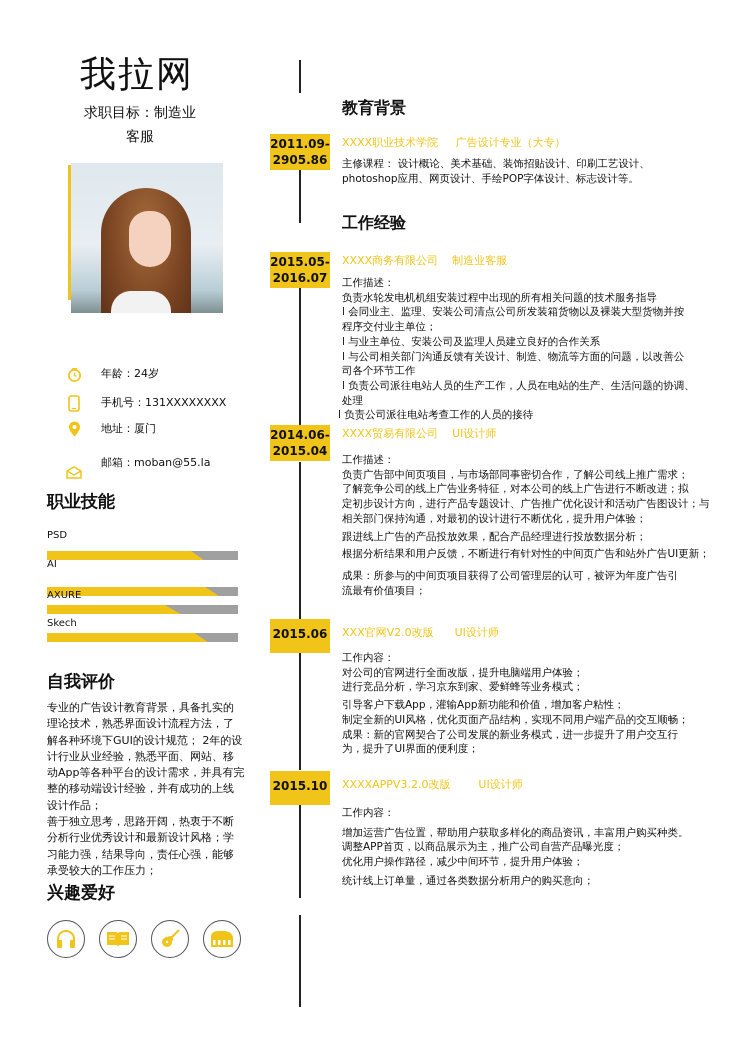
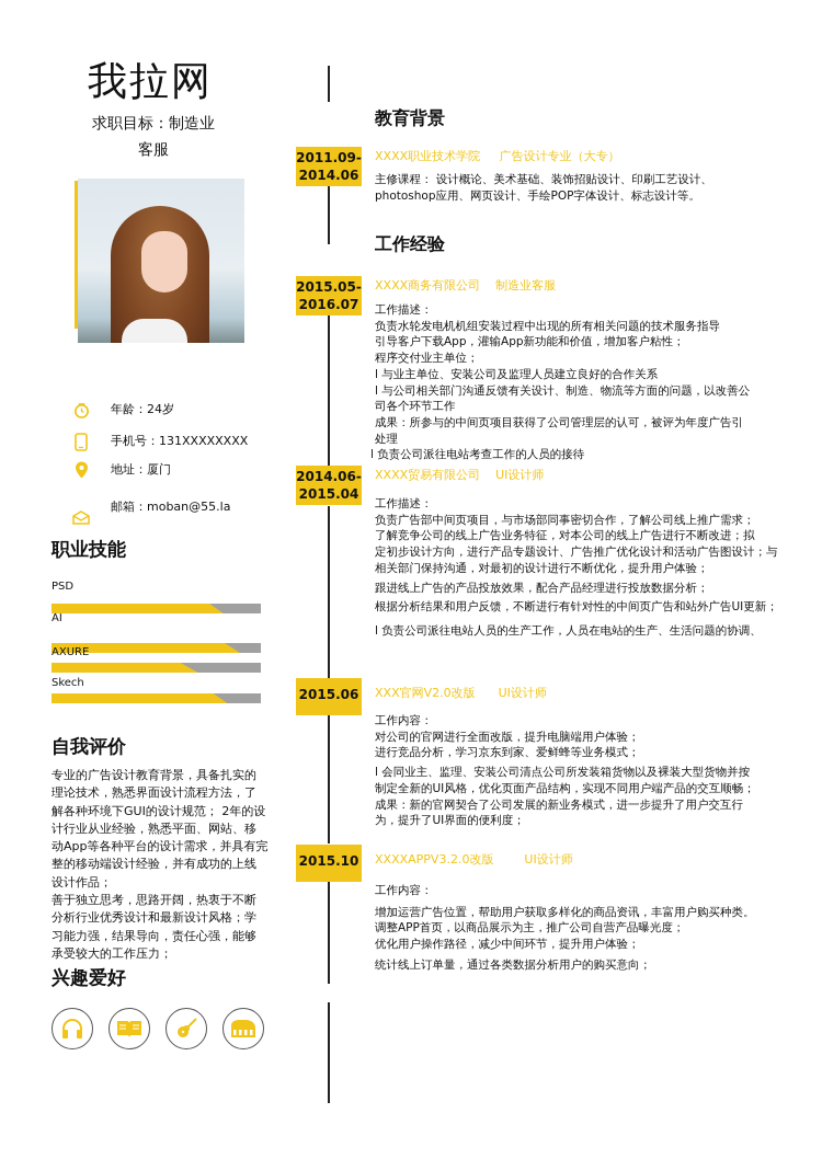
  我拉网
  求职目标：制造业
  客服
  年龄：24岁
  手机号：131XXXXXXXX
  地址：厦门
  邮箱：moban@55.la
  职业技能
  PSD
  AI
  AXURE
  Skech
  自我评价
  专业的广告设计教育背景，具备扎实的
  理论技术，熟悉界面设计流程方法，了
  解各种环境下GUI的设计规范； 2年的设
  计行业从业经验，熟悉平面、网站、移
  动App等各种平台的设计需求，并具有完
  整的移动端设计经验，并有成功的上线
  设计作品；
  善于独立思考，思路开阔，热衷于不断
  分析行业优秀设计和最新设计风格；学
  习能力强，结果导向，责任心强，能够
  承受较大的工作压力；
  兴趣爱好
  教育背景
  2011.09-
- 2905.86
+ 2014.06
  XXXX职业技术学院 广告设计专业（大专）
  主修课程： 设计概论、美术基础、装饰招贴设计、印刷工艺设计、
  photoshop应用、网页设计、手绘POP字体设计、标志设计等。
  工作经验
  2015.05-
  2016.07
  XXXX商务有限公司 制造业客服
  工作描述：
  负责水轮发电机机组安装过程中出现的所有相关问题的技术服务指导
- l 会同业主、监理、安装公司清点公司所发装箱货物以及裸装大型货物并按
+ 引导客户下载App，灌输App新功能和价值，增加客户粘性；
  程序交付业主单位；
  l 与业主单位、安装公司及监理人员建立良好的合作关系
  l 与公司相关部门沟通反馈有关设计、制造、物流等方面的问题，以改善公
  司各个环节工作
- l 负责公司派往电站人员的生产工作，人员在电站的生产、生活问题的协调、
+ 成果：所参与的中间页项目获得了公司管理层的认可，被评为年度广告引
  处理
  l 负责公司派往电站考查工作的人员的接待
  2014.06-
  2015.04
  XXXX贸易有限公司 UI设计师
  工作描述：
  负责广告部中间页项目，与市场部同事密切合作，了解公司线上推广需求；
  了解竞争公司的线上广告业务特征，对本公司的线上广告进行不断改进；拟
  定初步设计方向，进行产品专题设计、广告推广优化设计和活动广告图设计；与
  相关部门保持沟通，对最初的设计进行不断优化，提升用户体验；
  跟进线上广告的产品投放效果，配合产品经理进行投放数据分析；
  根据分析结果和用户反馈，不断进行有针对性的中间页广告和站外广告UI更新；
- 成果：所参与的中间页项目获得了公司管理层的认可，被评为年度广告引
+ l 负责公司派往电站人员的生产工作，人员在电站的生产、生活问题的协调、
- 流最有价值项目；
  2015.06
  XXX官网V2.0改版 UI设计师
  工作内容：
  对公司的官网进行全面改版，提升电脑端用户体验；
  进行竞品分析，学习京东到家、爱鲜蜂等业务模式；
- 引导客户下载App，灌输App新功能和价值，增加客户粘性；
+ l 会同业主、监理、安装公司清点公司所发装箱货物以及裸装大型货物并按
  制定全新的UI风格，优化页面产品结构，实现不同用户端产品的交互顺畅；
  成果：新的官网契合了公司发展的新业务模式，进一步提升了用户交互行
  为，提升了UI界面的便利度；
  2015.10
  XXXXAPPV3.2.0改版 UI设计师
  工作内容：
  增加运营广告位置，帮助用户获取多样化的商品资讯，丰富用户购买种类。
  调整APP首页，以商品展示为主，推广公司自营产品曝光度；
  优化用户操作路径，减少中间环节，提升用户体验；
  统计线上订单量，通过各类数据分析用户的购买意向；
